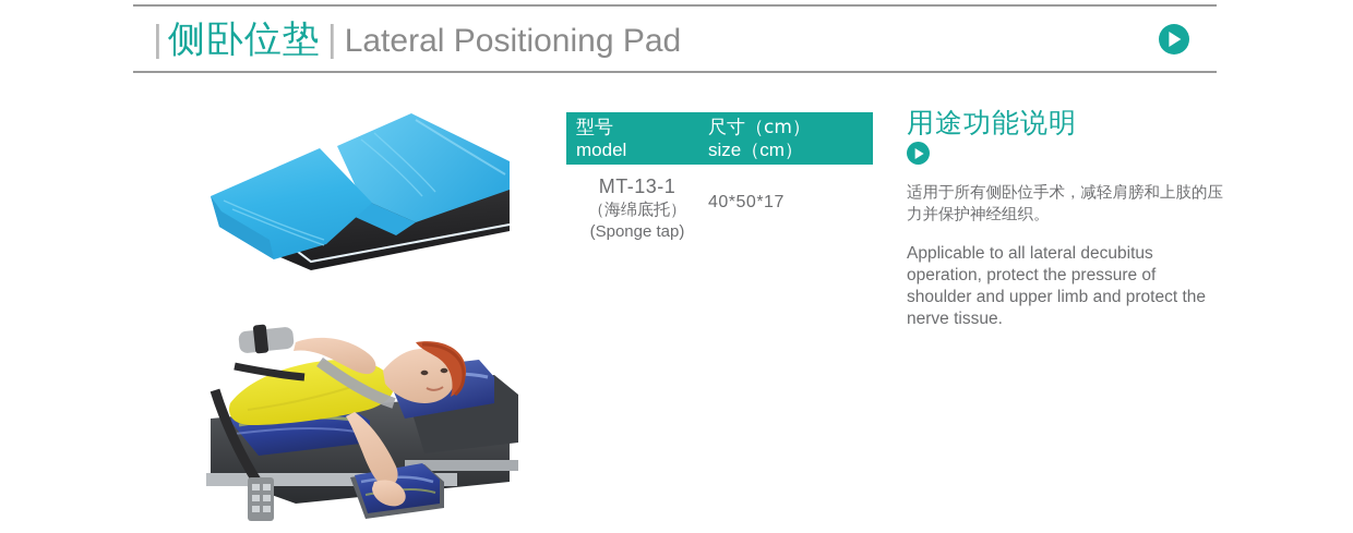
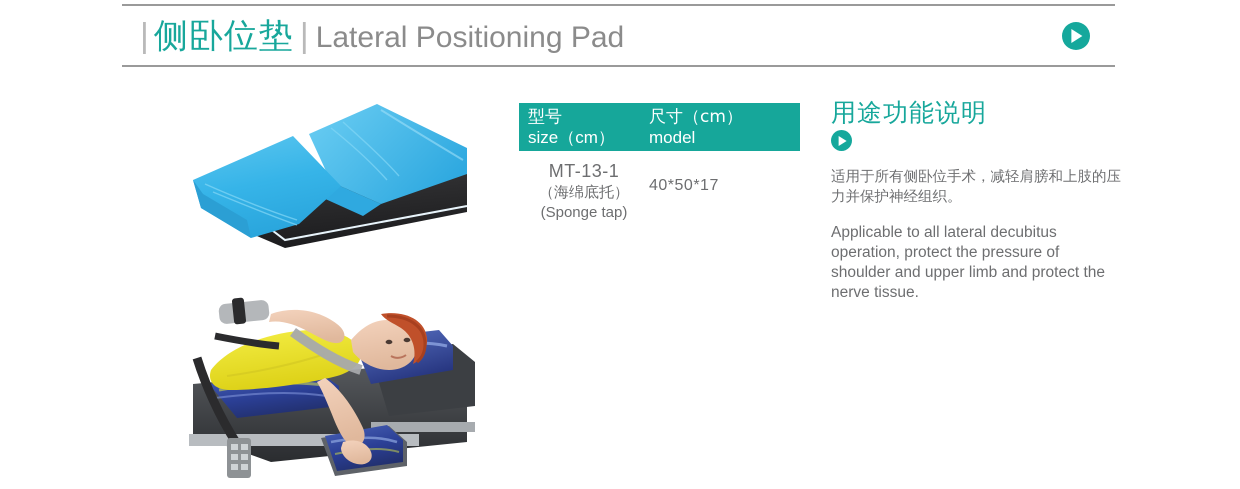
  |
  侧卧位垫
  |
  Lateral Positioning Pad
  型号
- model
+ size（cm）
  尺寸（cm）
- size（cm）
+ model
  MT-13-1
  （海绵底托）
  (Sponge tap)
  40*50*17
  用途功能说明
  适用于所有侧卧位手术，减轻肩膀和上肢的压力并保护神经组织。
  Applicable to all lateral decubitus operation, protect the pressure of shoulder and upper limb and protect the nerve tissue.
